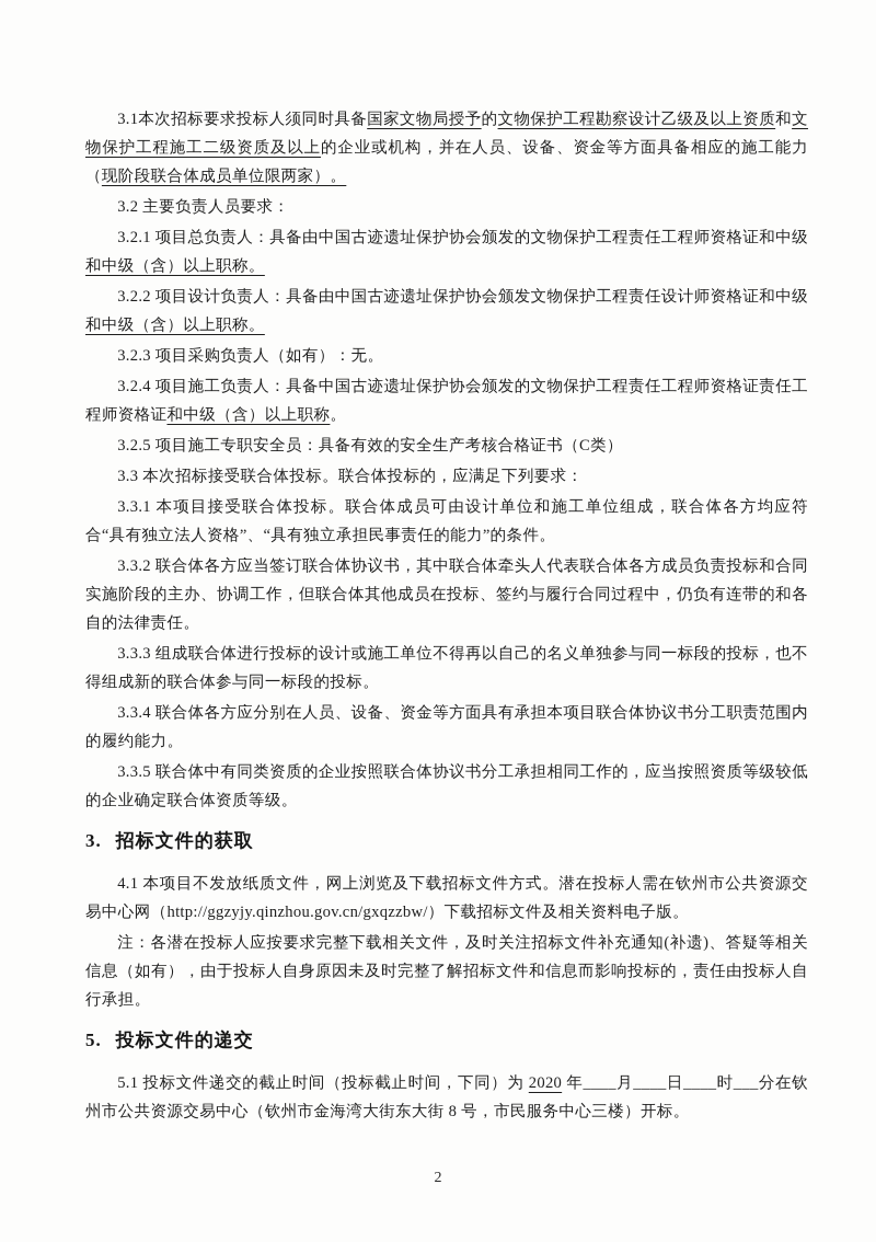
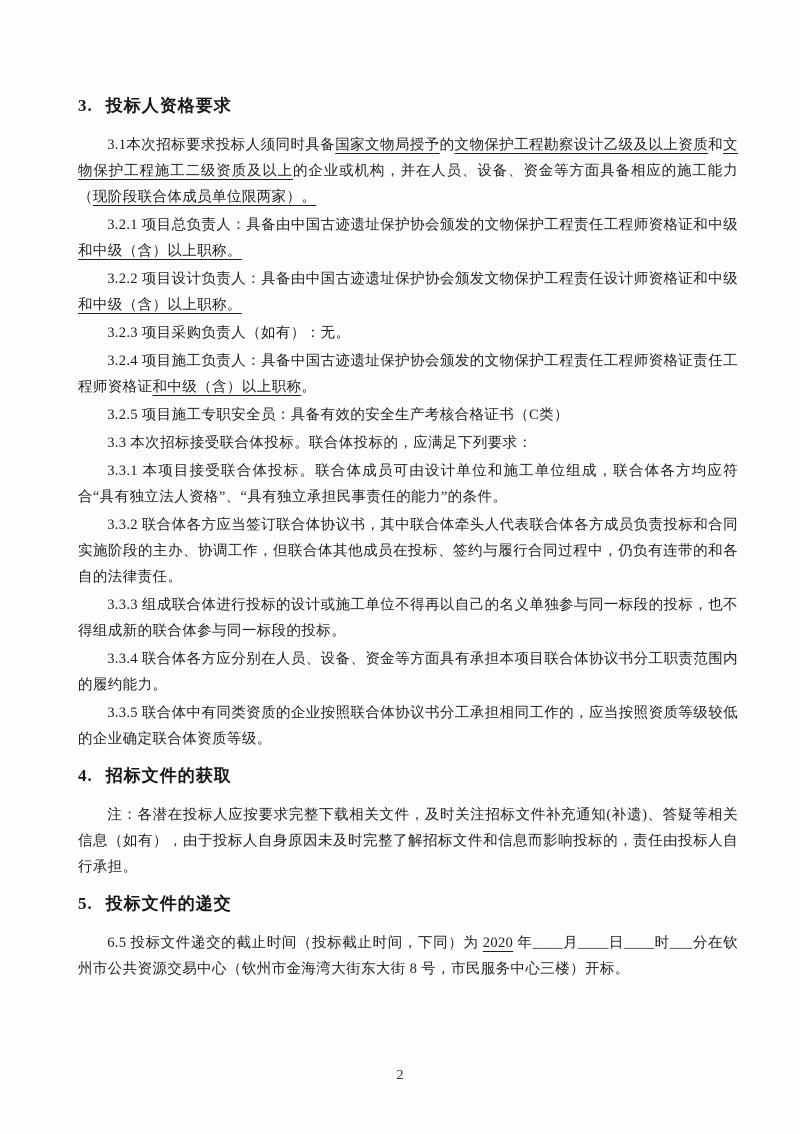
+ 3. 投标人资格要求
  3.1本次招标要求投标人须同时具备国家文物局授予的文物保护工程勘察设计乙级及以上资质和文物保护工程施工二级资质及以上的企业或机构，并在人员、设备、资金等方面具备相应的施工能力（现阶段联合体成员单位限两家）。
- 3.2 主要负责人员要求：
  3.2.1 项目总负责人：具备由中国古迹遗址保护协会颁发的文物保护工程责任工程师资格证和中级和中级（含）以上职称。
  3.2.2 项目设计负责人：具备由中国古迹遗址保护协会颁发文物保护工程责任设计师资格证和中级和中级（含）以上职称。
  3.2.3 项目采购负责人（如有）：无。
  3.2.4 项目施工负责人：具备中国古迹遗址保护协会颁发的文物保护工程责任工程师资格证责任工程师资格证和中级（含）以上职称。
  3.2.5 项目施工专职安全员：具备有效的安全生产考核合格证书（C类）
  3.3 本次招标接受联合体投标。联合体投标的，应满足下列要求：
  3.3.1 本项目接受联合体投标。联合体成员可由设计单位和施工单位组成，联合体各方均应符合“具有独立法人资格”、“具有独立承担民事责任的能力”的条件。
  3.3.2 联合体各方应当签订联合体协议书，其中联合体牵头人代表联合体各方成员负责投标和合同实施阶段的主办、协调工作，但联合体其他成员在投标、签约与履行合同过程中，仍负有连带的和各自的法律责任。
  3.3.3 组成联合体进行投标的设计或施工单位不得再以自己的名义单独参与同一标段的投标，也不得组成新的联合体参与同一标段的投标。
  3.3.4 联合体各方应分别在人员、设备、资金等方面具有承担本项目联合体协议书分工职责范围内的履约能力。
  3.3.5 联合体中有同类资质的企业按照联合体协议书分工承担相同工作的，应当按照资质等级较低的企业确定联合体资质等级。
- 3. 招标文件的获取
+ 4. 招标文件的获取
- 4.1 本项目不发放纸质文件，网上浏览及下载招标文件方式。潜在投标人需在钦州市公共资源交易中心网（http://ggzyjy.qinzhou.gov.cn/gxqzzbw/）下载招标文件及相关资料电子版。
  注：各潜在投标人应按要求完整下载相关文件，及时关注招标文件补充通知(补遗)、答疑等相关信息（如有），由于投标人自身原因未及时完整了解招标文件和信息而影响投标的，责任由投标人自行承担。
  5. 投标文件的递交
- 5.1 投标文件递交的截止时间（投标截止时间，下同）为 2020 年____月____日____时___分在钦州市公共资源交易中心（钦州市金海湾大街东大街 8 号，市民服务中心三楼）开标。
+ 6.5 投标文件递交的截止时间（投标截止时间，下同）为 2020 年____月____日____时___分在钦州市公共资源交易中心（钦州市金海湾大街东大街 8 号，市民服务中心三楼）开标。
  2
